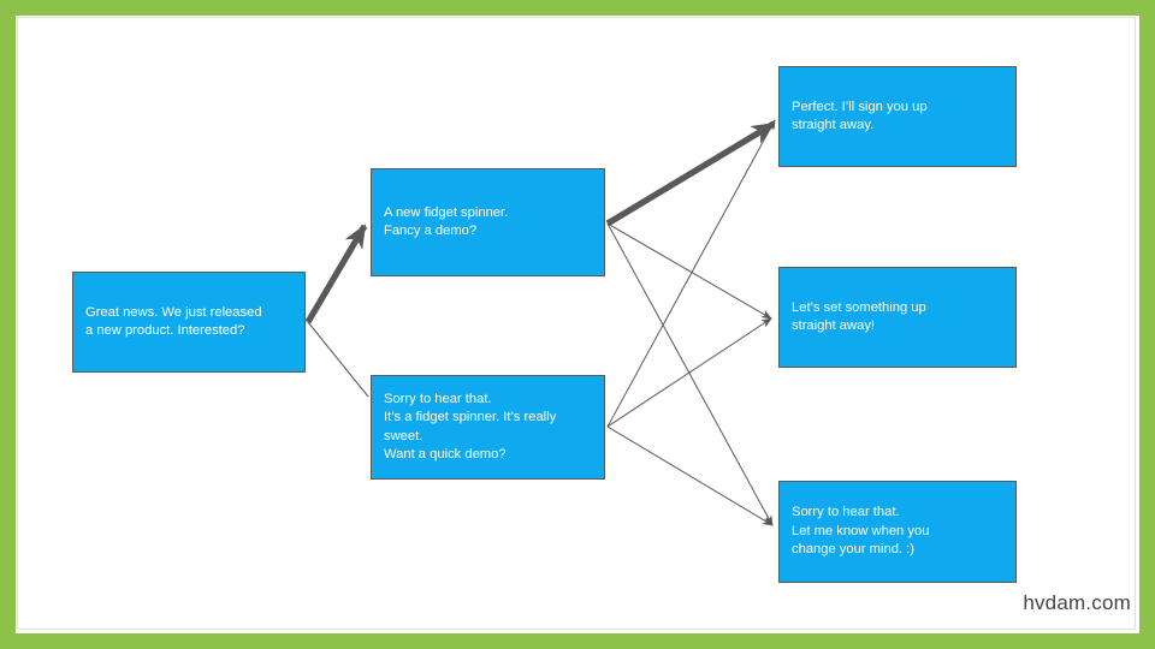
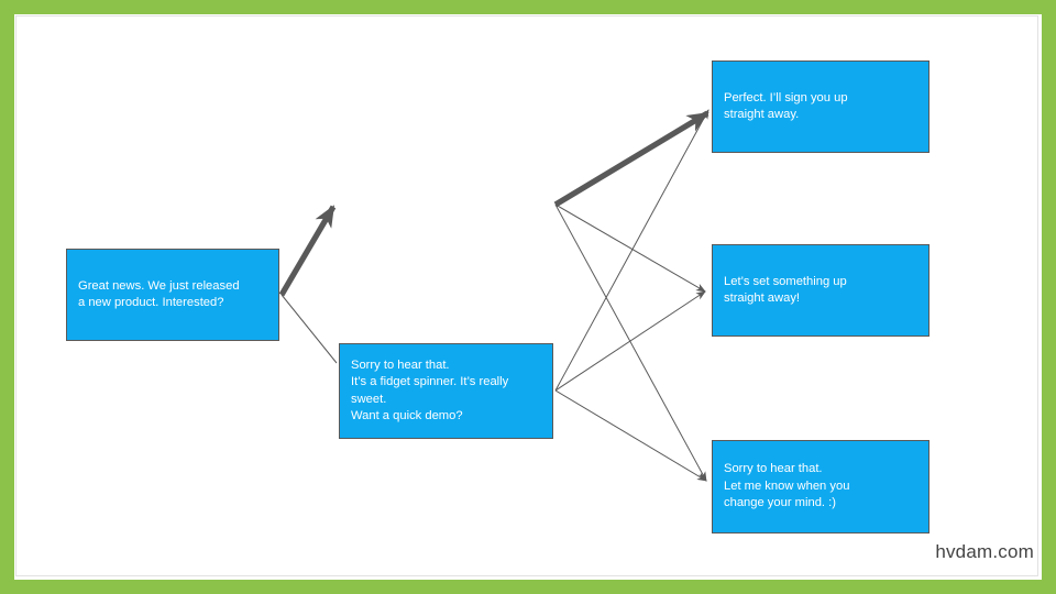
  Great news. We just released
  a new product. Interested?
- A new fidget spinner.
- Fancy a demo?
  Sorry to hear that.
  It’s a fidget spinner. It’s really sweet.
  Want a quick demo?
  Perfect. I’ll sign you up
  straight away.
  Let’s set something up
  straight away!
  Sorry to hear that.
  Let me know when you
  change your mind. :)
  hvdam.com
